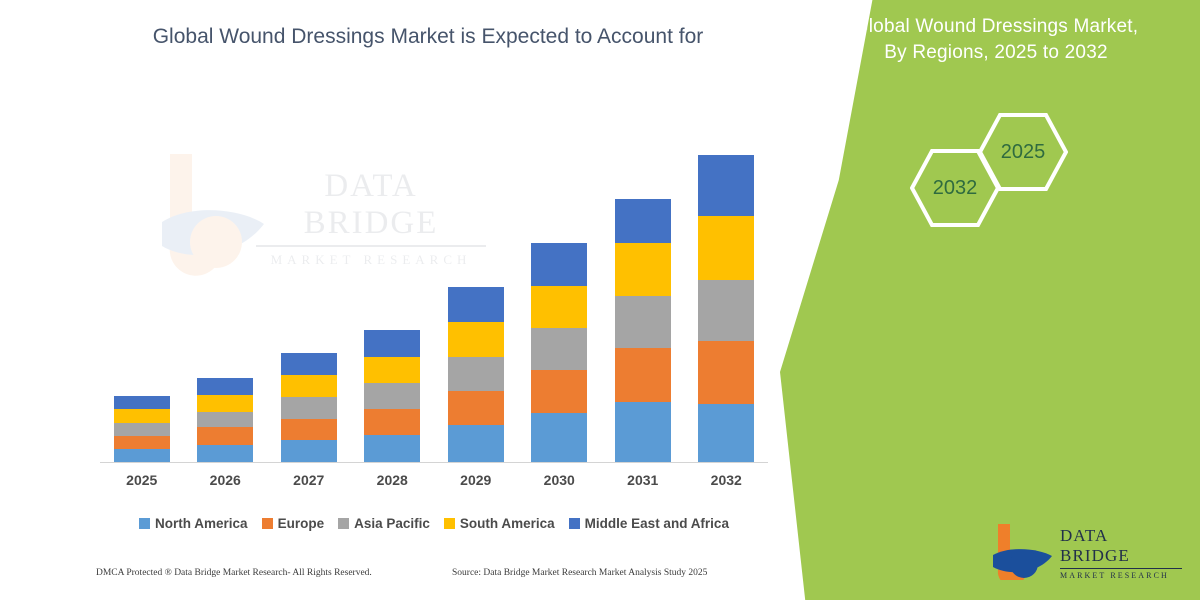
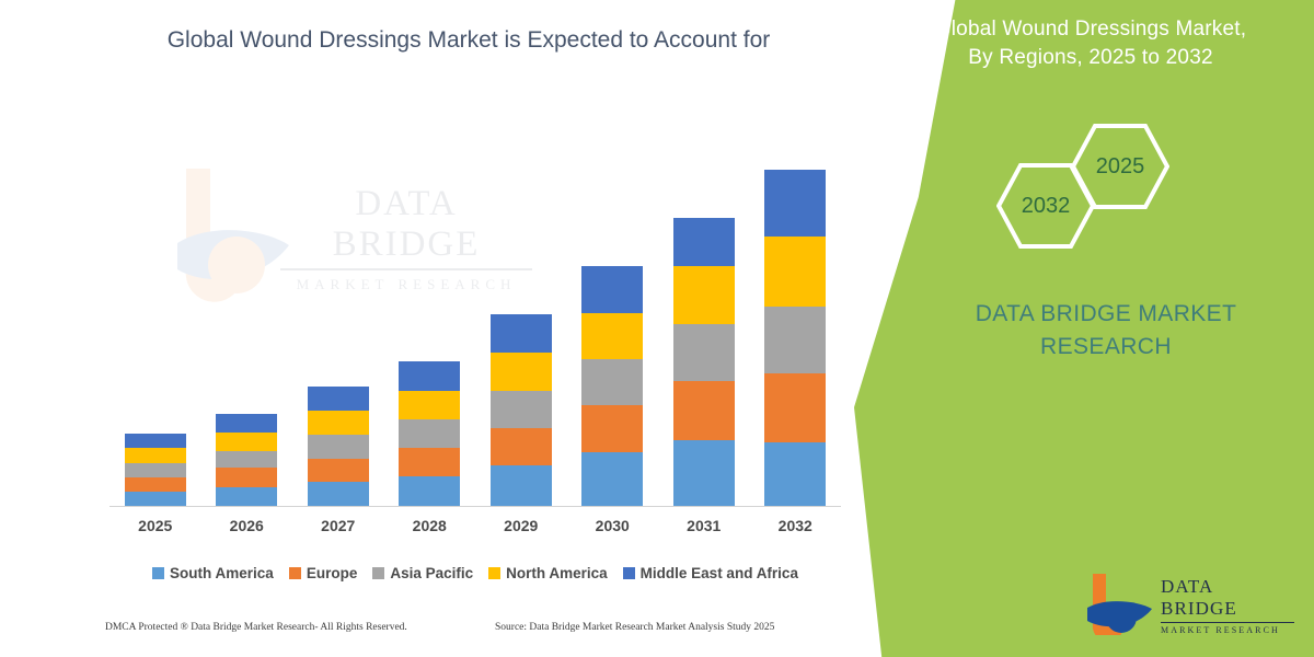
  Global Wound Dressings Market is Expected to Account for
  2025
  2026
  2027
  2028
  2029
  2030
  2031
  2032
- North America
+ South America
  Europe
  Asia Pacific
- South America
+ North America
  Middle East and Africa
  DMCA Protected ® Data Bridge Market Research- All Rights Reserved.
  Source: Data Bridge Market Research Market Analysis Study 2025
  lobal Wound Dressings Market,
  By Regions, 2025 to 2032
  2032
  2025
+ DATA BRIDGE MARKET
+ RESEARCH
  DATA BRIDGE
  MARKET RESEARCH
